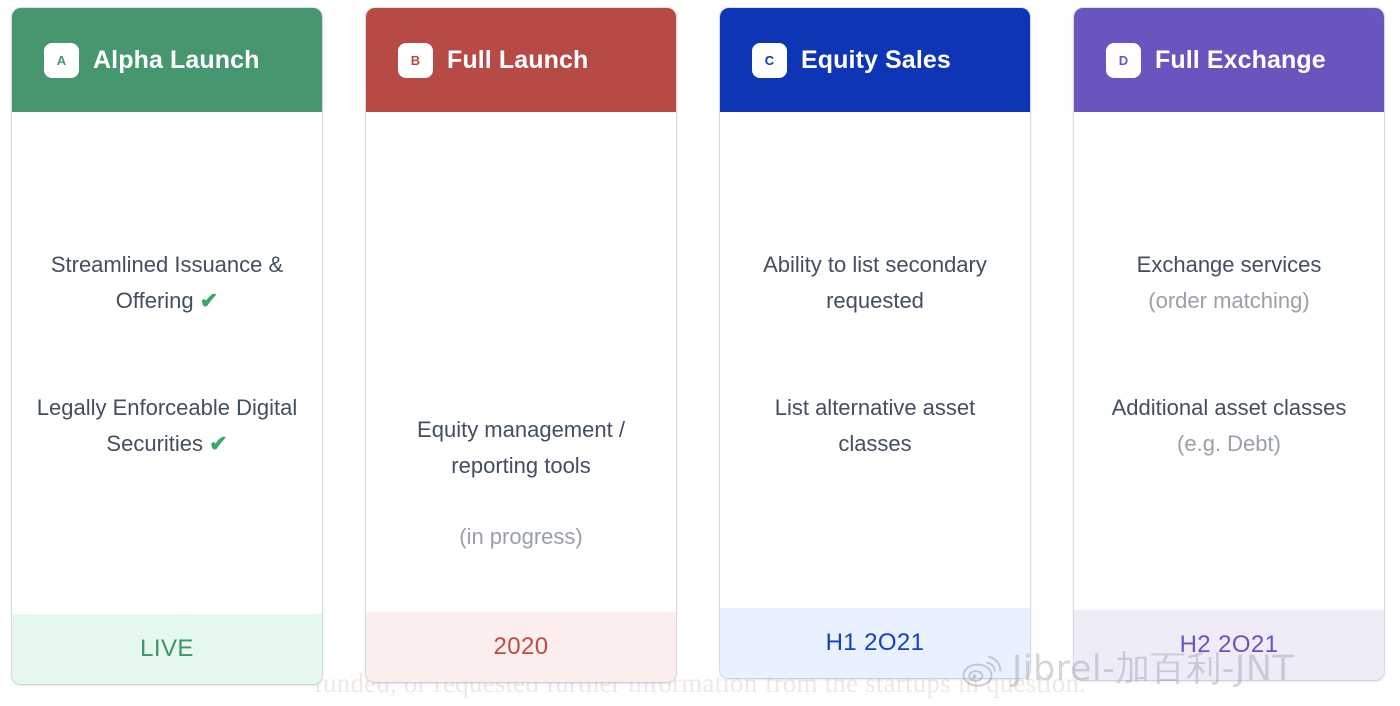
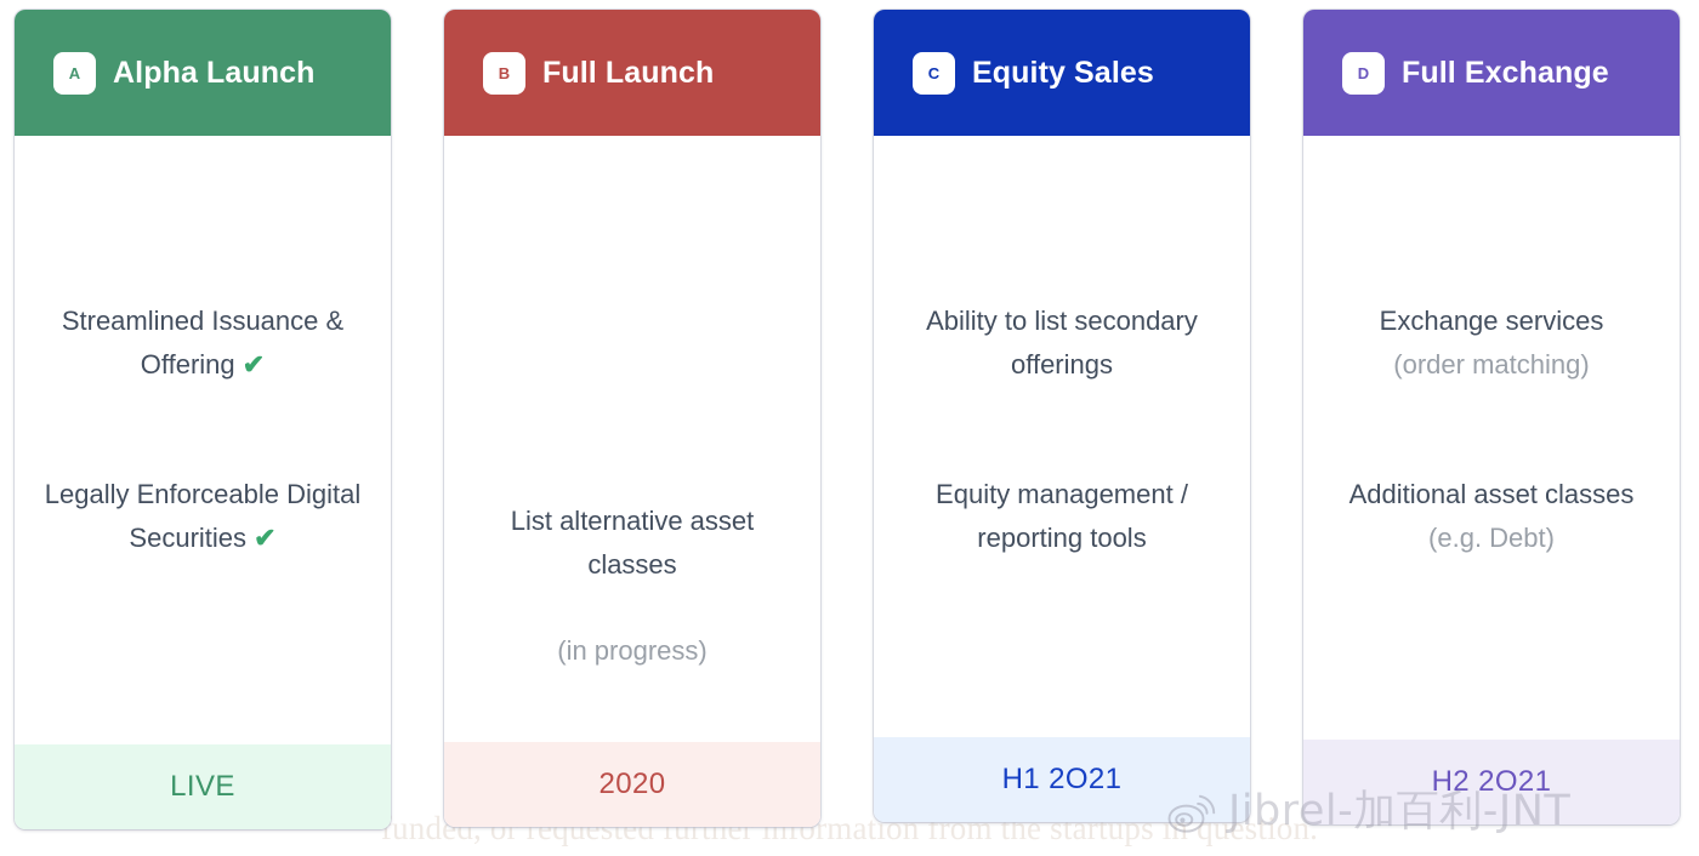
  funded, or requested further information from the startups in question.
  A
  Alpha Launch
  Streamlined Issuance & Offering ✔
  Legally Enforceable Digital Securities ✔
  LIVE
  B
  Full Launch
- Equity management / reporting tools
+ List alternative asset classes
  (in progress)
  2020
  C
  Equity Sales
- Ability to list secondary requested
+ Ability to list secondary offerings
- List alternative asset classes
+ Equity management / reporting tools
  H1 2O21
  D
  Full Exchange
  Exchange services
  (order matching)
  Additional asset classes (e.g. Debt)
  H2 2O21
  Jibrel-加百利-JNT
